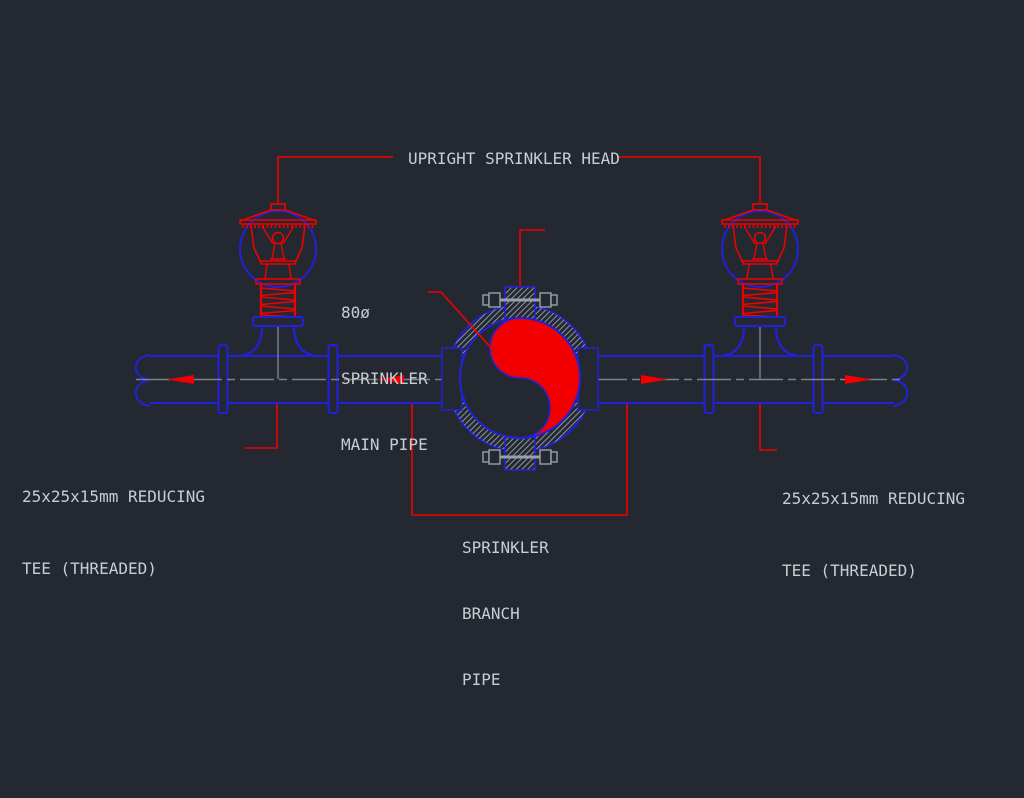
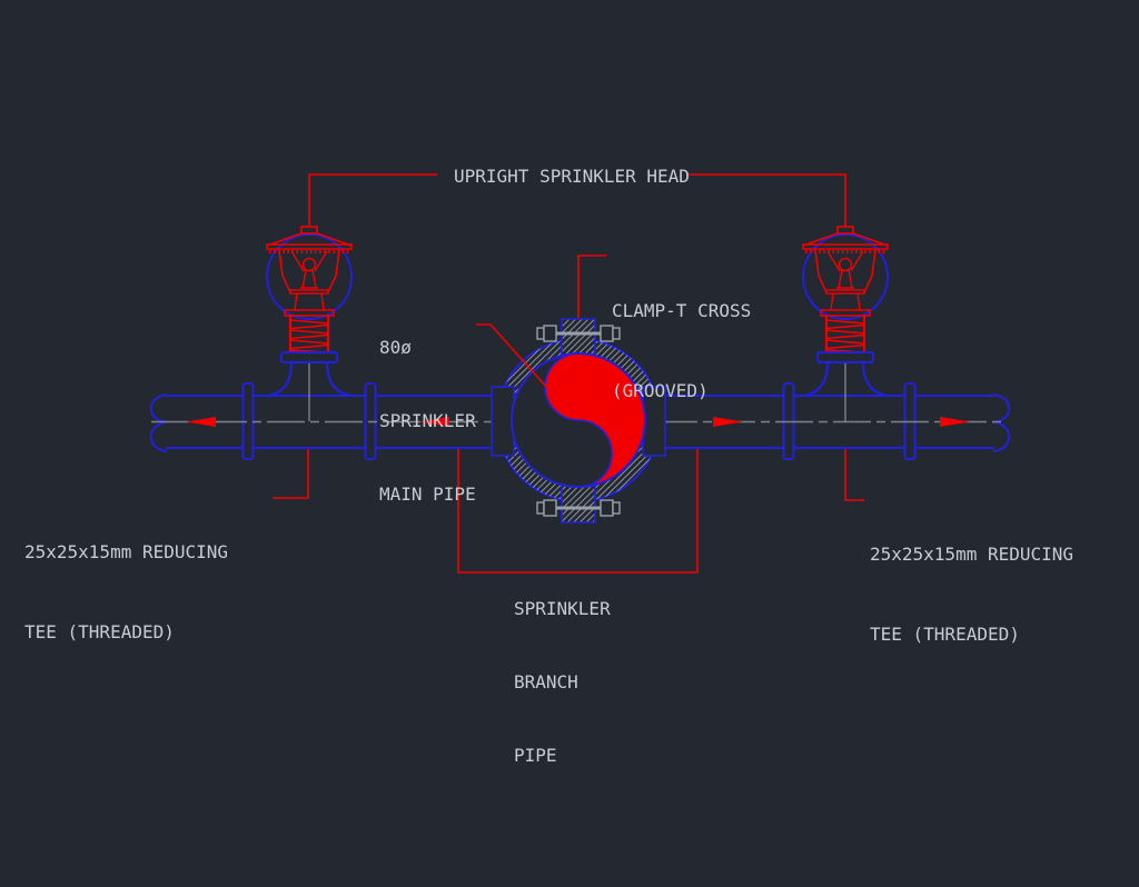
  UPRIGHT SPRINKLER HEAD
+ CLAMP-T CROSS
+ (GROOVED)
  80ø
  SPRINKLER
  MAIN PIPE
  SPRINKLER
  BRANCH
  PIPE
  25x25x15mm REDUCING
  TEE (THREADED)
  25x25x15mm REDUCING
  TEE (THREADED)
